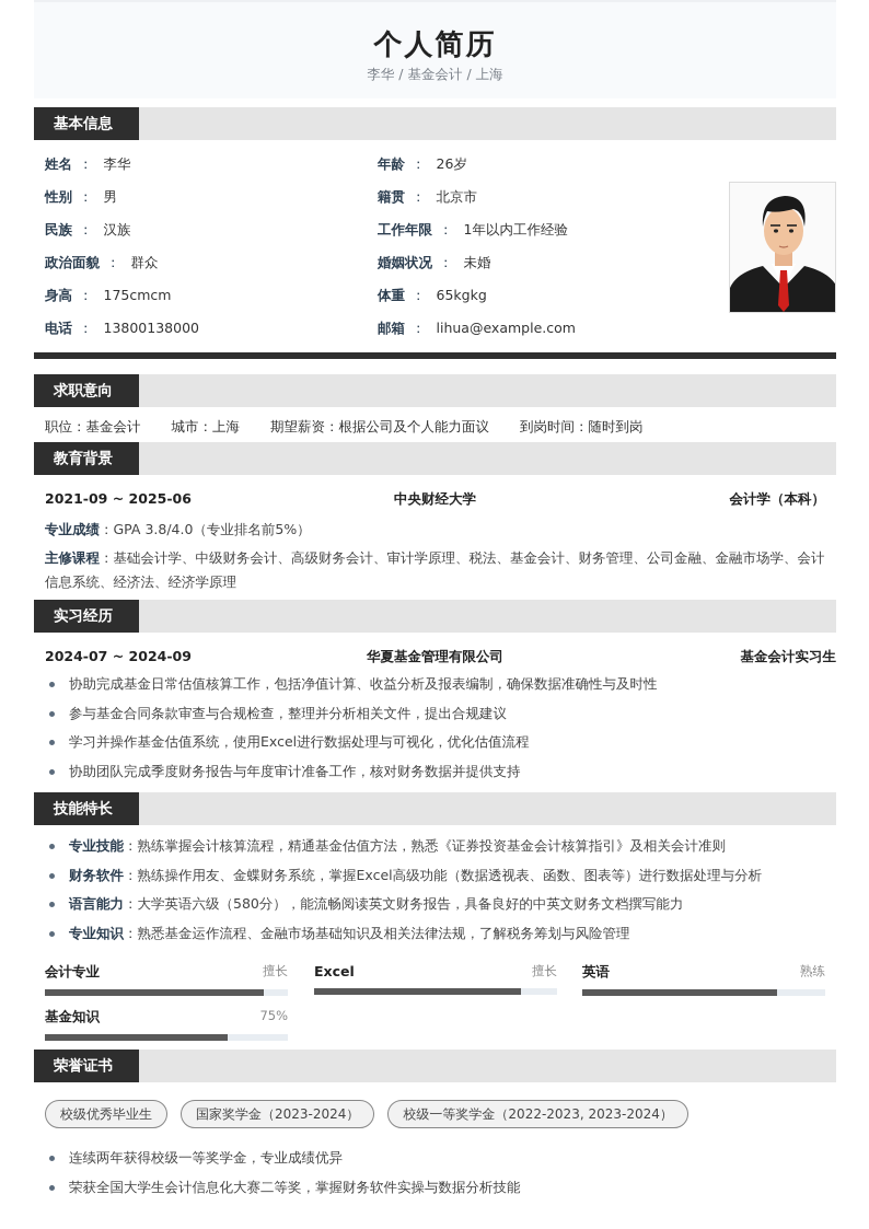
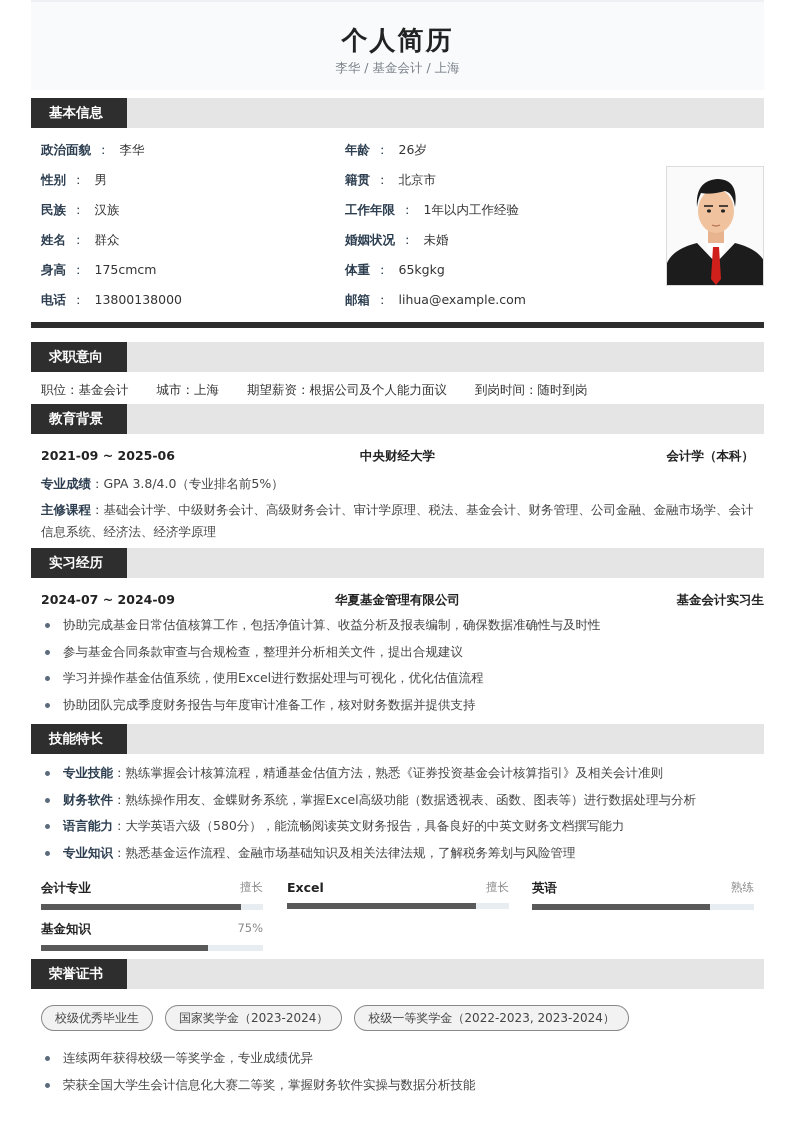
  个人简历
  李华 / 基金会计 / 上海
  基本信息
- 姓名 ： 李华
+ 政治面貌 ： 李华
  性别 ： 男
  民族 ： 汉族
- 政治面貌 ： 群众
+ 姓名 ： 群众
  身高 ： 175cmcm
  电话 ： 13800138000
  年龄 ： 26岁
  籍贯 ： 北京市
  工作年限 ： 1年以内工作经验
  婚姻状况 ： 未婚
  体重 ： 65kgkg
  邮箱 ： lihua@example.com
  求职意向
  职位：基金会计
  城市：上海
  期望薪资：根据公司及个人能力面议
  到岗时间：随时到岗
  教育背景
  2021-09 ~ 2025-06
  中央财经大学
  会计学（本科）
  专业成绩：GPA 3.8/4.0（专业排名前5%）
  主修课程：基础会计学、中级财务会计、高级财务会计、审计学原理、税法、基金会计、财务管理、公司金融、金融市场学、会计信息系统、经济法、经济学原理
  实习经历
  2024-07 ~ 2024-09
  华夏基金管理有限公司
  基金会计实习生
  协助完成基金日常估值核算工作，包括净值计算、收益分析及报表编制，确保数据准确性与及时性
  参与基金合同条款审查与合规检查，整理并分析相关文件，提出合规建议
  学习并操作基金估值系统，使用Excel进行数据处理与可视化，优化估值流程
  协助团队完成季度财务报告与年度审计准备工作，核对财务数据并提供支持
  技能特长
  专业技能：熟练掌握会计核算流程，精通基金估值方法，熟悉《证券投资基金会计核算指引》及相关会计准则
  财务软件：熟练操作用友、金蝶财务系统，掌握Excel高级功能（数据透视表、函数、图表等）进行数据处理与分析
  语言能力：大学英语六级（580分），能流畅阅读英文财务报告，具备良好的中英文财务文档撰写能力
  专业知识：熟悉基金运作流程、金融市场基础知识及相关法律法规，了解税务筹划与风险管理
  会计专业
  擅长
  Excel
  擅长
  英语
  熟练
  基金知识
  75%
  荣誉证书
  校级优秀毕业生
  国家奖学金（2023-2024）
  校级一等奖学金（2022-2023, 2023-2024）
  连续两年获得校级一等奖学金，专业成绩优异
  荣获全国大学生会计信息化大赛二等奖，掌握财务软件实操与数据分析技能
